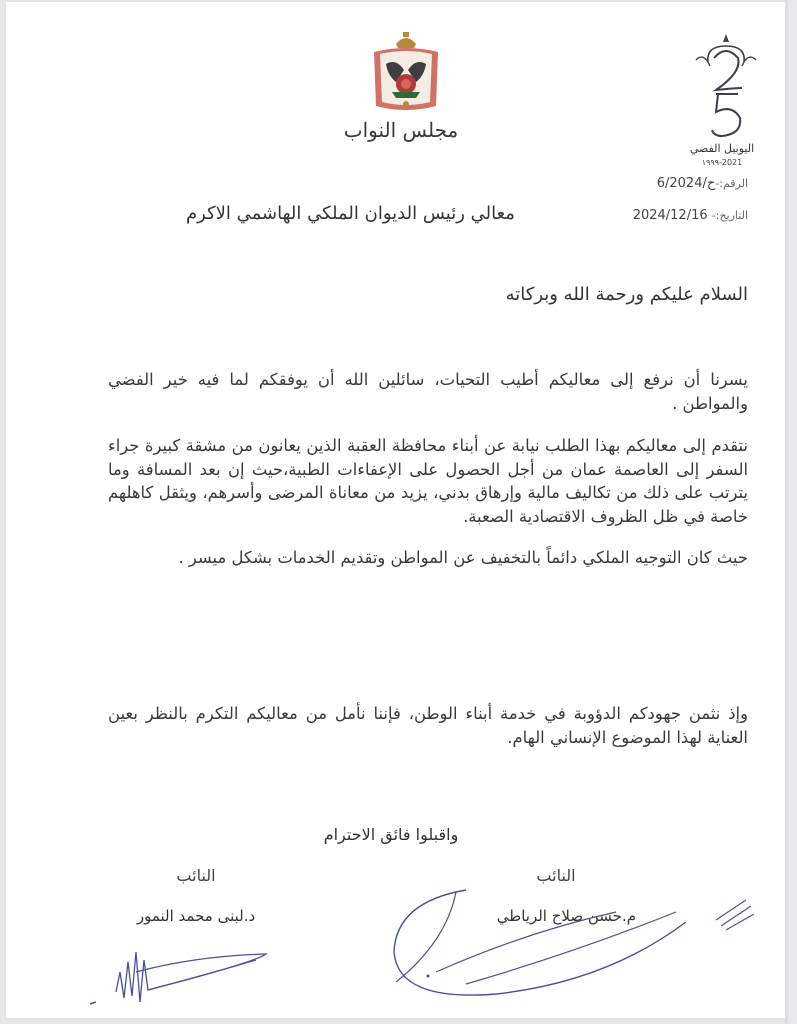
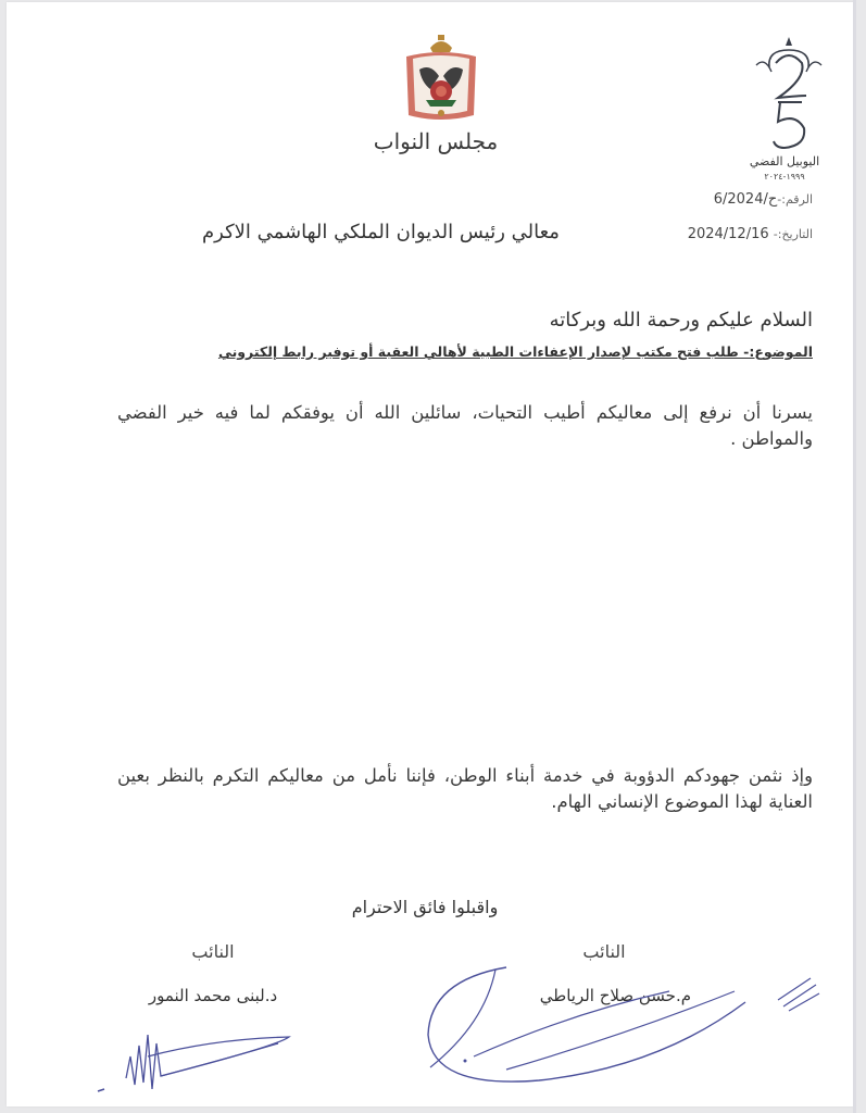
  مجلس النواب
  اليوبيل الفضي
- ١٩٩٩-2021
+ ١٩٩٩-٢٠٢٤
  الرقم:-6/ح/2024
  التاريخ:- 2024/12/16
  معالي رئيس الديوان الملكي الهاشمي الاكرم
  السلام عليكم ورحمة الله وبركاته
+ الموضوع:- طلب فتح مكتب لإصدار الإعفاءات الطبية لأهالي العقبة أو توفير رابط إلكتروني
  يسرنا أن نرفع إلى معاليكم أطيب التحيات، سائلين الله أن يوفقكم لما فيه خير الفضي والمواطن .
- نتقدم إلى معاليكم بهذا الطلب نيابة عن أبناء محافظة العقبة الذين يعانون من مشقة كبيرة جراء السفر إلى العاصمة عمان من أجل الحصول على الإعفاءات الطبية،حيث إن بعد المسافة وما يترتب على ذلك من تكاليف مالية وإرهاق بدني، يزيد من معاناة المرضى وأسرهم، ويثقل كاهلهم خاصة في ظل الظروف الاقتصادية الصعبة.
- حيث كان التوجيه الملكي دائماً بالتخفيف عن المواطن وتقديم الخدمات بشكل ميسر .
  وإذ نثمن جهودكم الدؤوبة في خدمة أبناء الوطن، فإننا نأمل من معاليكم التكرم بالنظر بعين العناية لهذا الموضوع الإنساني الهام.
  واقبلوا فائق الاحترام
  النائب
  النائب
  م.حسن صلاح الرياطي
  د.لبنى محمد النمور
